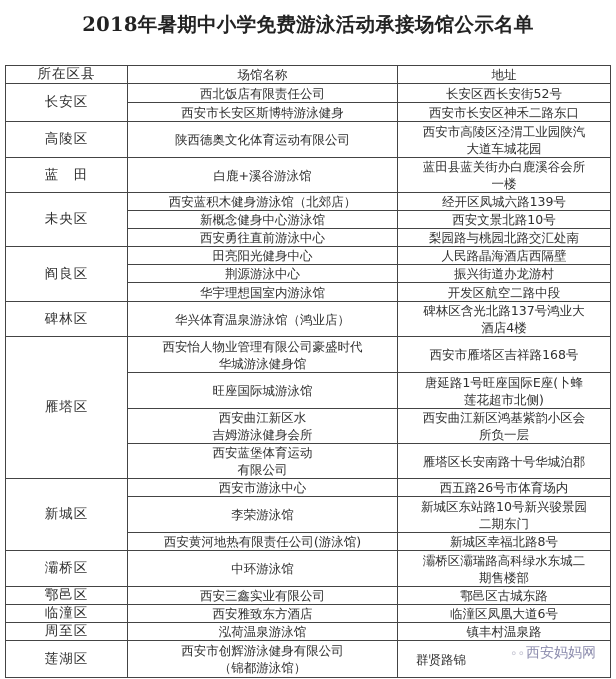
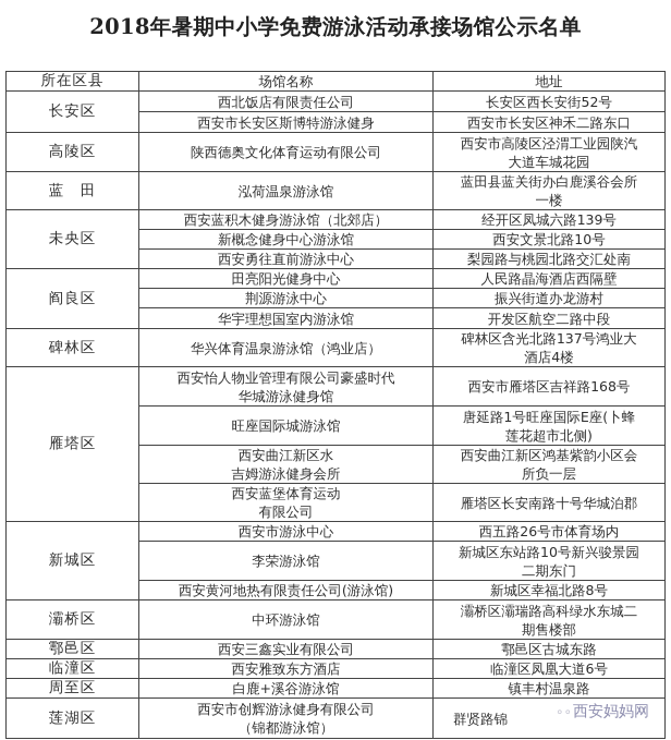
  2018年暑期中小学免费游泳活动承接场馆公示名单
  所在区县	场馆名称	地址
  长安区	西北饭店有限责任公司	长安区西长安街52号
  西安市长安区斯博特游泳健身	西安市长安区神禾二路东口
  高陵区	陕西德奥文化体育运动有限公司	西安市高陵区泾渭工业园陕汽 大道车城花园
- 蓝 田	白鹿+溪谷游泳馆	蓝田县蓝关街办白鹿溪谷会所 一楼
+ 蓝 田	泓荷温泉游泳馆	蓝田县蓝关街办白鹿溪谷会所 一楼
  未央区	西安蓝积木健身游泳馆（北郊店）	经开区凤城六路139号
  新概念健身中心游泳馆	西安文景北路10号
  西安勇往直前游泳中心	梨园路与桃园北路交汇处南
  阎良区	田亮阳光健身中心	人民路晶海酒店西隔壁
  荆源游泳中心	振兴街道办龙游村
  华宇理想国室内游泳馆	开发区航空二路中段
  碑林区	华兴体育温泉游泳馆（鸿业店）	碑林区含光北路137号鸿业大 酒店4楼
  雁塔区	西安怡人物业管理有限公司豪盛时代 华城游泳健身馆	西安市雁塔区吉祥路168号
  旺座国际城游泳馆	唐延路1号旺座国际E座(卜蜂 莲花超市北侧)
  西安曲江新区水 吉姆游泳健身会所	西安曲江新区鸿基紫韵小区会 所负一层
  西安蓝堡体育运动 有限公司	雁塔区长安南路十号华城泊郡
  新城区	西安市游泳中心	西五路26号市体育场内
  李荣游泳馆	新城区东站路10号新兴骏景园 二期东门
  西安黄河地热有限责任公司(游泳馆)	新城区幸福北路8号
  灞桥区	中环游泳馆	灞桥区灞瑞路高科绿水东城二 期售楼部
  鄠邑区	西安三鑫实业有限公司	鄠邑区古城东路
  临潼区	西安雅致东方酒店	临潼区凤凰大道6号
- 周至区	泓荷温泉游泳馆	镇丰村温泉路
+ 周至区	白鹿+溪谷游泳馆	镇丰村温泉路
  莲湖区	西安市创辉游泳健身有限公司 （锦都游泳馆）	群贤路锦
  ∘∘西安妈妈网
